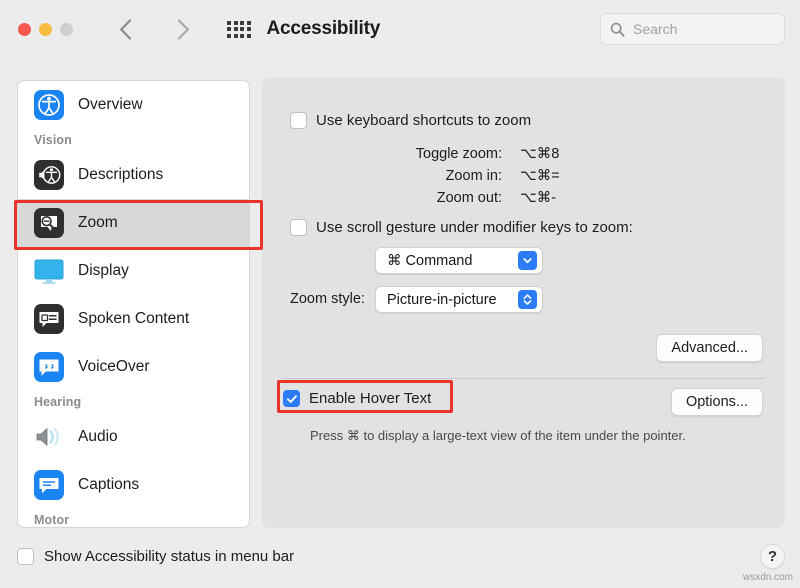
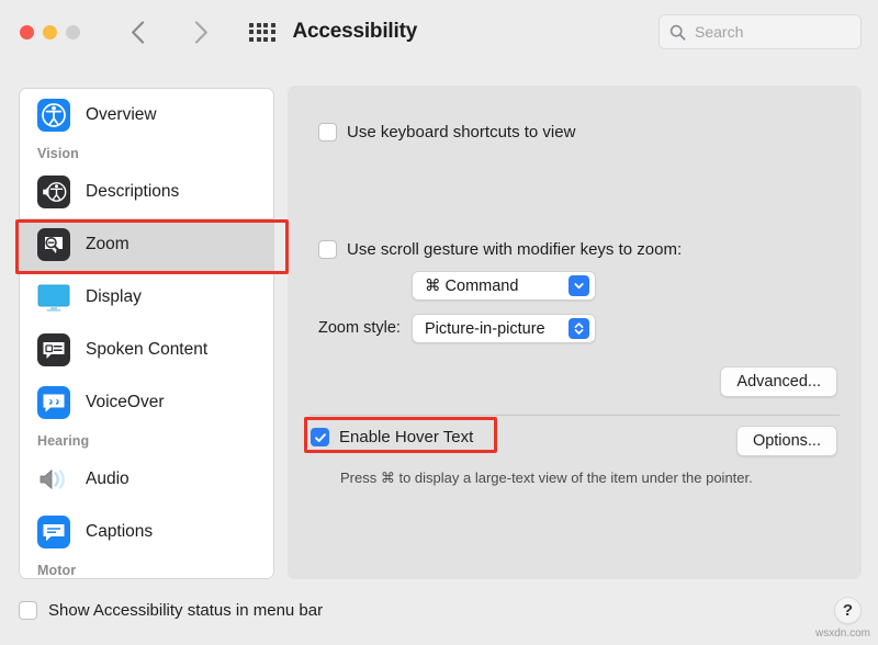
  Accessibility
  Search
  Overview
  Vision
  Descriptions
  Zoom
  Display
  Spoken Content
  VoiceOver
  Hearing
  Audio
  Captions
  Motor
- Use keyboard shortcuts to zoom
+ Use keyboard shortcuts to view
- Toggle zoom:
- ⌥⌘8
- Zoom in:
- ⌥⌘=
- Zoom out:
- ⌥⌘-
- Use scroll gesture under modifier keys to zoom:
+ Use scroll gesture with modifier keys to zoom:
  ⌘ Command
  Zoom style:
  Picture-in-picture
  Advanced...
  Enable Hover Text
  Options...
  Press ⌘ to display a large-text view of the item under the pointer.
  Show Accessibility status in menu bar
  ?
  wsxdn.com
